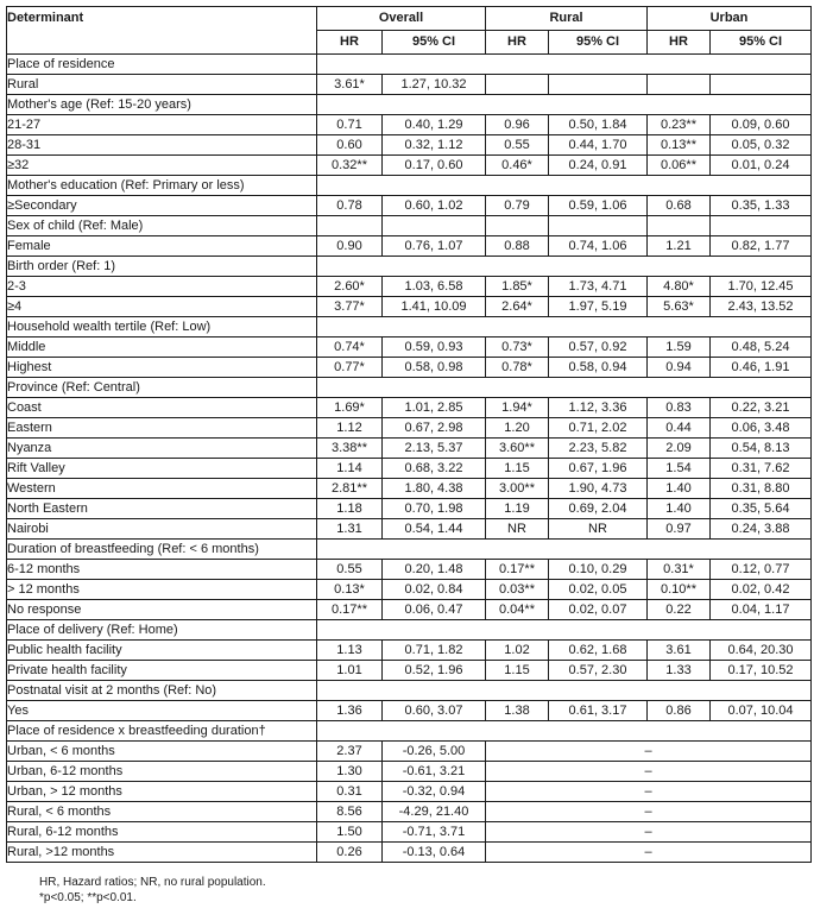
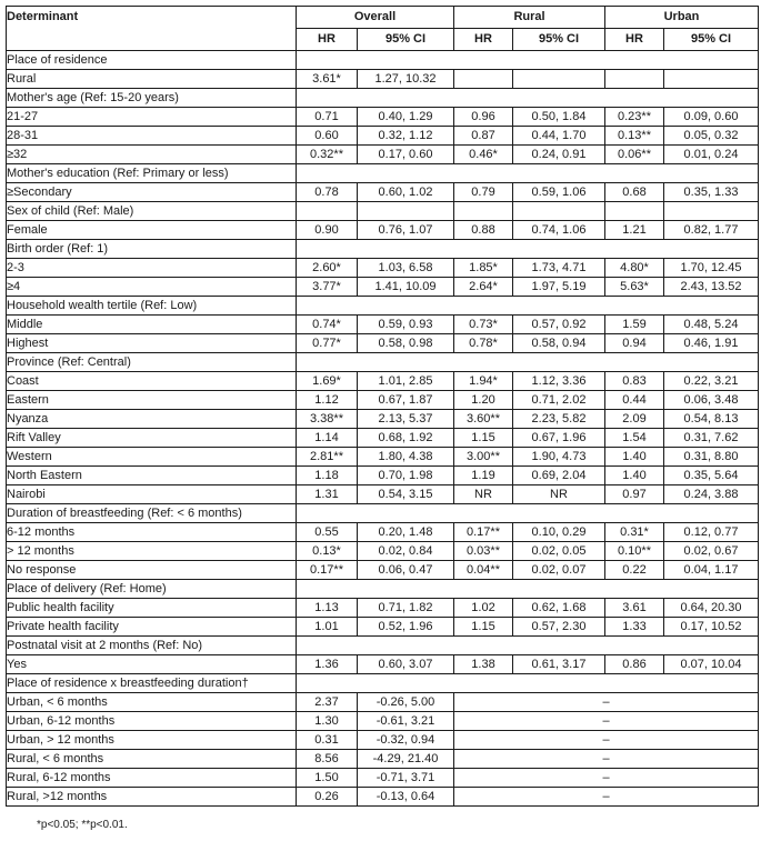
  Determinant	Overall	Rural	Urban
  HR	95% CI	HR	95% CI	HR	95% CI
  Place of residence
  Rural	3.61*	1.27, 10.32
  Mother's age (Ref: 15-20 years)
  21-27	0.71	0.40, 1.29	0.96	0.50, 1.84	0.23**	0.09, 0.60
- 28-31	0.60	0.32, 1.12	0.55	0.44, 1.70	0.13**	0.05, 0.32
+ 28-31	0.60	0.32, 1.12	0.87	0.44, 1.70	0.13**	0.05, 0.32
  ≥32	0.32**	0.17, 0.60	0.46*	0.24, 0.91	0.06**	0.01, 0.24
  Mother's education (Ref: Primary or less)
  ≥Secondary	0.78	0.60, 1.02	0.79	0.59, 1.06	0.68	0.35, 1.33
  Sex of child (Ref: Male)
  Female	0.90	0.76, 1.07	0.88	0.74, 1.06	1.21	0.82, 1.77
  Birth order (Ref: 1)
  2-3	2.60*	1.03, 6.58	1.85*	1.73, 4.71	4.80*	1.70, 12.45
  ≥4	3.77*	1.41, 10.09	2.64*	1.97, 5.19	5.63*	2.43, 13.52
  Household wealth tertile (Ref: Low)
  Middle	0.74*	0.59, 0.93	0.73*	0.57, 0.92	1.59	0.48, 5.24
  Highest	0.77*	0.58, 0.98	0.78*	0.58, 0.94	0.94	0.46, 1.91
  Province (Ref: Central)
  Coast	1.69*	1.01, 2.85	1.94*	1.12, 3.36	0.83	0.22, 3.21
- Eastern	1.12	0.67, 2.98	1.20	0.71, 2.02	0.44	0.06, 3.48
+ Eastern	1.12	0.67, 1.87	1.20	0.71, 2.02	0.44	0.06, 3.48
  Nyanza	3.38**	2.13, 5.37	3.60**	2.23, 5.82	2.09	0.54, 8.13
- Rift Valley	1.14	0.68, 3.22	1.15	0.67, 1.96	1.54	0.31, 7.62
+ Rift Valley	1.14	0.68, 1.92	1.15	0.67, 1.96	1.54	0.31, 7.62
  Western	2.81**	1.80, 4.38	3.00**	1.90, 4.73	1.40	0.31, 8.80
  North Eastern	1.18	0.70, 1.98	1.19	0.69, 2.04	1.40	0.35, 5.64
- Nairobi	1.31	0.54, 1.44	NR	NR	0.97	0.24, 3.88
+ Nairobi	1.31	0.54, 3.15	NR	NR	0.97	0.24, 3.88
  Duration of breastfeeding (Ref: < 6 months)
  6-12 months	0.55	0.20, 1.48	0.17**	0.10, 0.29	0.31*	0.12, 0.77
- > 12 months	0.13*	0.02, 0.84	0.03**	0.02, 0.05	0.10**	0.02, 0.42
+ > 12 months	0.13*	0.02, 0.84	0.03**	0.02, 0.05	0.10**	0.02, 0.67
  No response	0.17**	0.06, 0.47	0.04**	0.02, 0.07	0.22	0.04, 1.17
  Place of delivery (Ref: Home)
  Public health facility	1.13	0.71, 1.82	1.02	0.62, 1.68	3.61	0.64, 20.30
  Private health facility	1.01	0.52, 1.96	1.15	0.57, 2.30	1.33	0.17, 10.52
  Postnatal visit at 2 months (Ref: No)
  Yes	1.36	0.60, 3.07	1.38	0.61, 3.17	0.86	0.07, 10.04
  Place of residence x breastfeeding duration†
  Urban, < 6 months	2.37	-0.26, 5.00	–
  Urban, 6-12 months	1.30	-0.61, 3.21	–
  Urban, > 12 months	0.31	-0.32, 0.94	–
  Rural, < 6 months	8.56	-4.29, 21.40	–
  Rural, 6-12 months	1.50	-0.71, 3.71	–
  Rural, >12 months	0.26	-0.13, 0.64	–
- HR, Hazard ratios; NR, no rural population.
  *p<0.05; **p<0.01.
